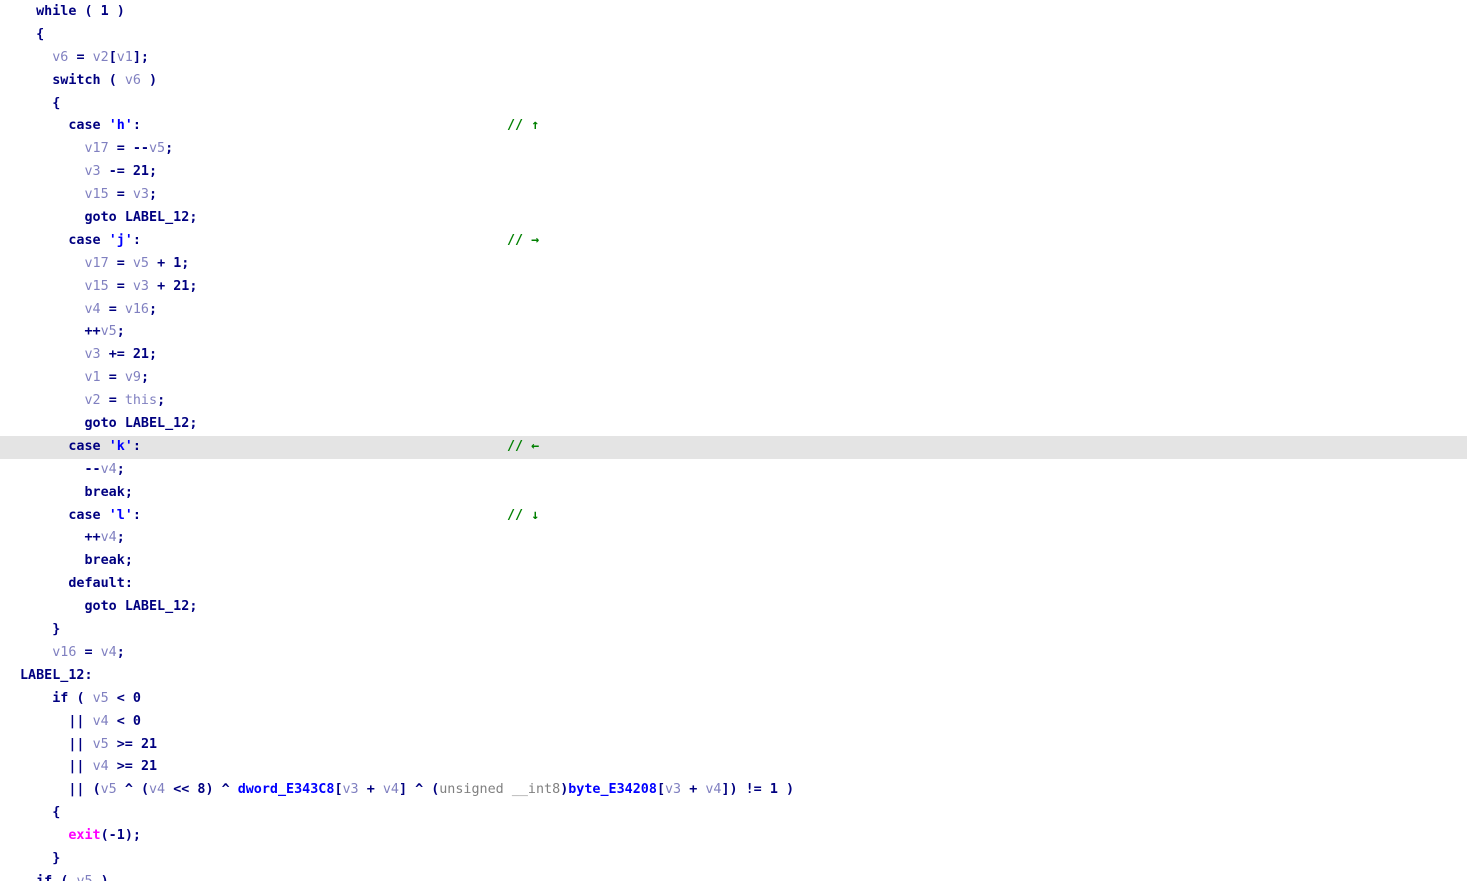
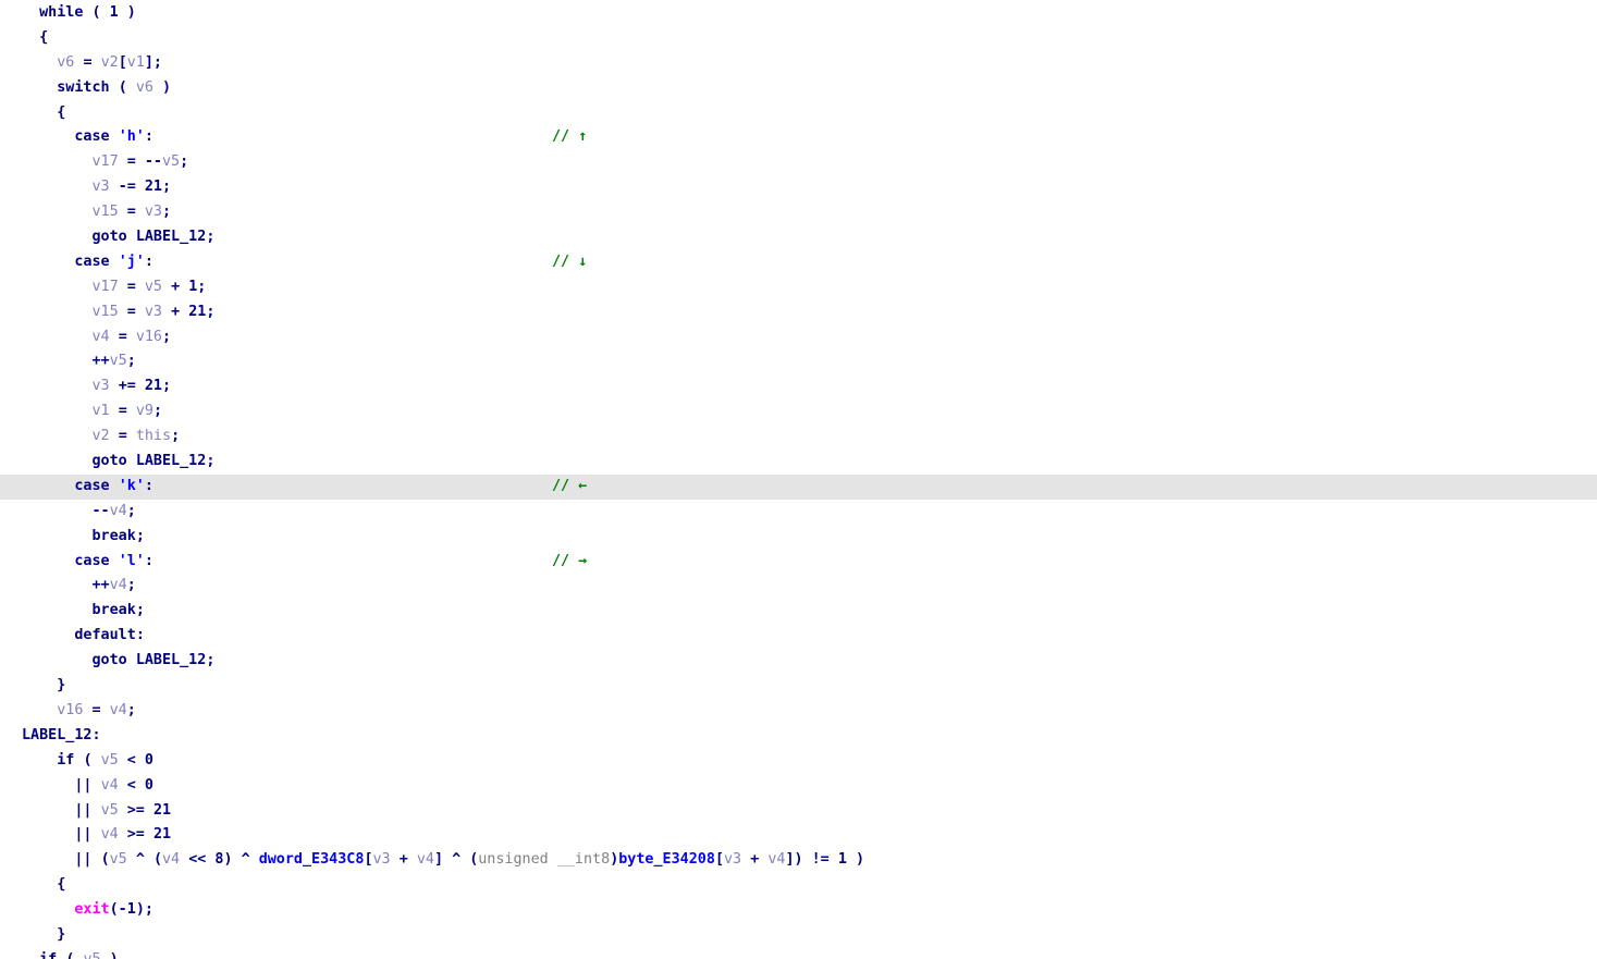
  while ( 1 )
  {
  v6 = v2[v1];
  switch ( v6 )
  {
  case 'h': // ↑
  v17 = --v5;
  v3 -= 21;
  v15 = v3;
  goto LABEL_12;
- case 'j': // →
+ case 'j': // ↓
  v17 = v5 + 1;
  v15 = v3 + 21;
  v4 = v16;
  ++v5;
  v3 += 21;
  v1 = v9;
  v2 = this;
  goto LABEL_12;
  case 'k': // ←
  --v4;
  break;
- case 'l': // ↓
+ case 'l': // →
  ++v4;
  break;
  default:
  goto LABEL_12;
  }
  v16 = v4;
  LABEL_12:
  if ( v5 < 0
  || v4 < 0
  || v5 >= 21
  || v4 >= 21
  || (v5 ^ (v4 << 8) ^ dword_E343C8[v3 + v4] ^ (unsigned __int8)byte_E34208[v3 + v4]) != 1 )
  {
  exit(-1);
  }
